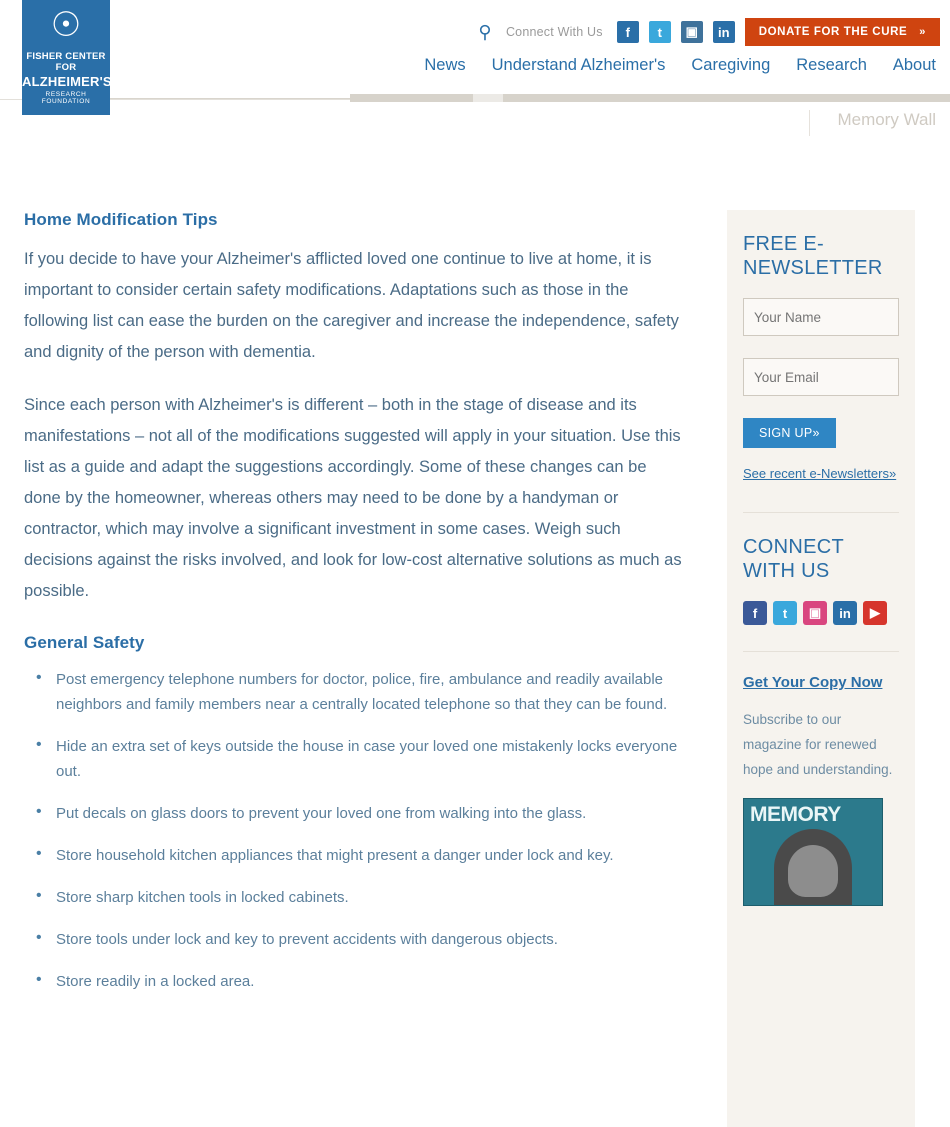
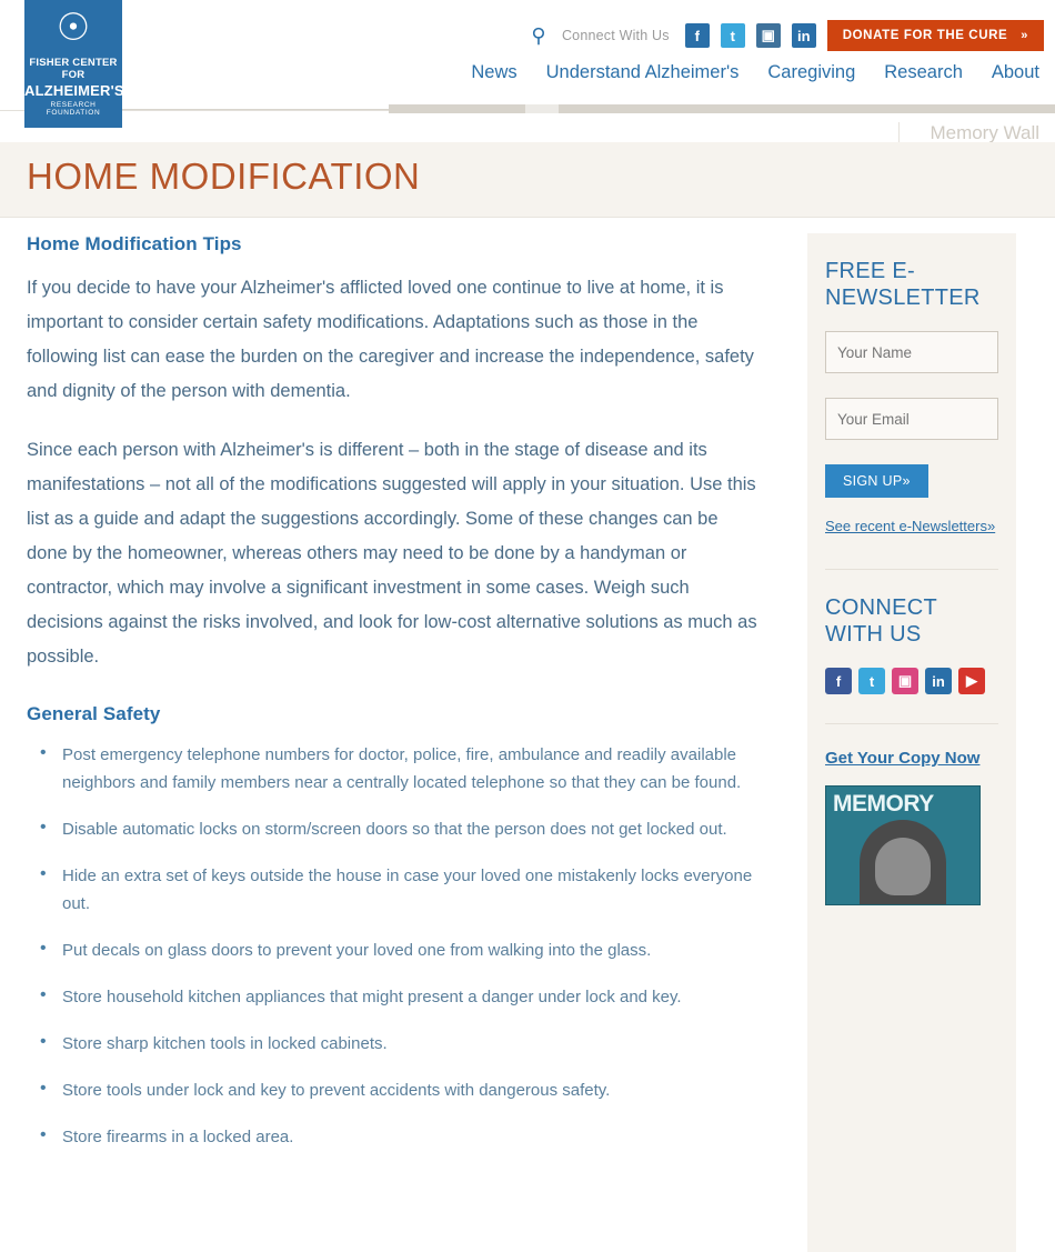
  ☉
  FISHER CENTER FOR
  ALZHEIMER'S
  ⚲
  Connect With Us
  f
  t
  ▣
  in
  DONATE FOR THE CURE
  »
  News
  Understand Alzheimer's
  Caregiving
  Research
  About
  Memory Wall
+ HOME MODIFICATION
  Home Modification Tips
  If you decide to have your Alzheimer's afflicted loved one continue to live at home, it is important to consider certain safety modifications. Adaptations such as those in the following list can ease the burden on the caregiver and increase the independence, safety and dignity of the person with dementia.
  Since each person with Alzheimer's is different – both in the stage of disease and its manifestations – not all of the modifications suggested will apply in your situation. Use this list as a guide and adapt the suggestions accordingly. Some of these changes can be done by the homeowner, whereas others may need to be done by a handyman or contractor, which may involve a significant investment in some cases. Weigh such decisions against the risks involved, and look for low-cost alternative solutions as much as possible.
  General Safety
  Post emergency telephone numbers for doctor, police, fire, ambulance and readily available neighbors and family members near a centrally located telephone so that they can be found.
+ Disable automatic locks on storm/screen doors so that the person does not get locked out.
  Hide an extra set of keys outside the house in case your loved one mistakenly locks everyone out.
  Put decals on glass doors to prevent your loved one from walking into the glass.
  Store household kitchen appliances that might present a danger under lock and key.
  Store sharp kitchen tools in locked cabinets.
- Store tools under lock and key to prevent accidents with dangerous objects.
+ Store tools under lock and key to prevent accidents with dangerous safety.
- Store readily in a locked area.
+ Store firearms in a locked area.
  FREE E-NEWSLETTER
  Your Name Your Email SIGN UP»
  See recent e-Newsletters»
  CONNECT WITH US
  f
  t
  ▣
  in
  ▶
  Get Your Copy Now
- Subscribe to our magazine for renewed hope and understanding.
  MEMORY
